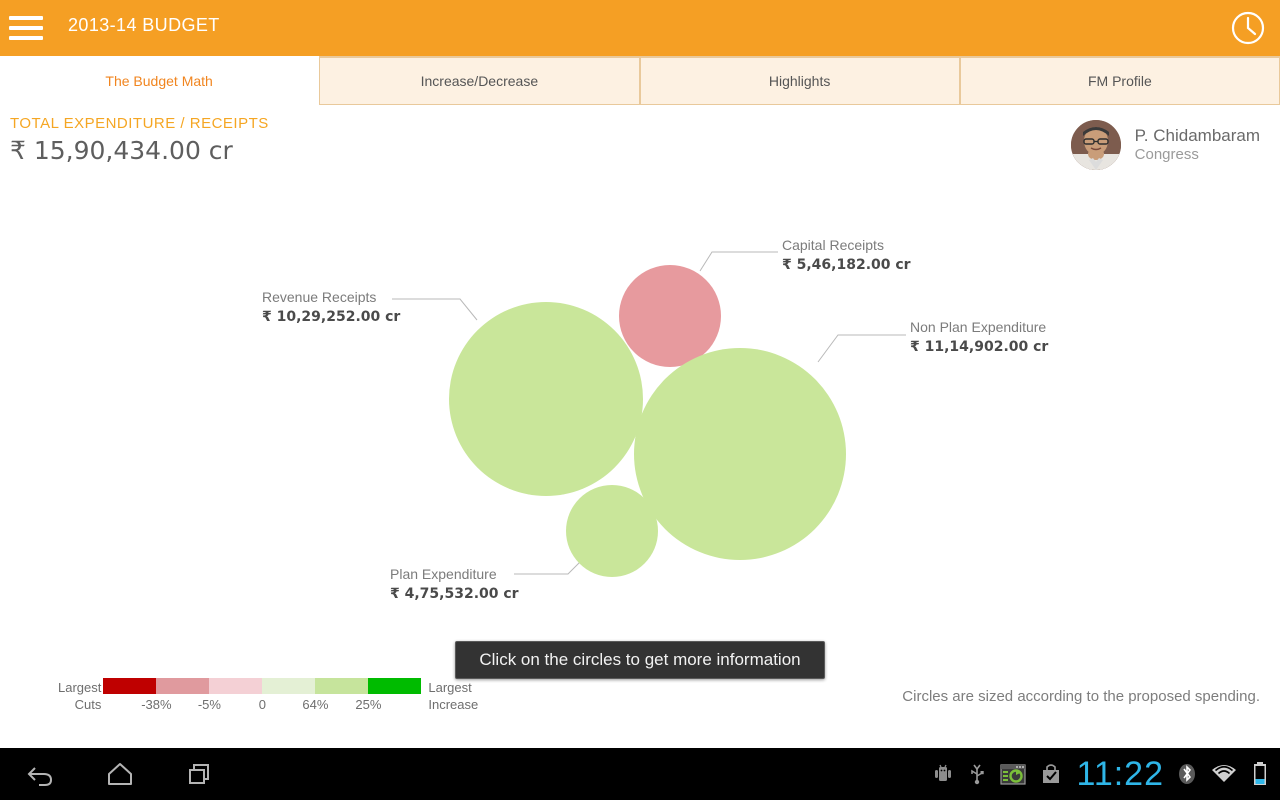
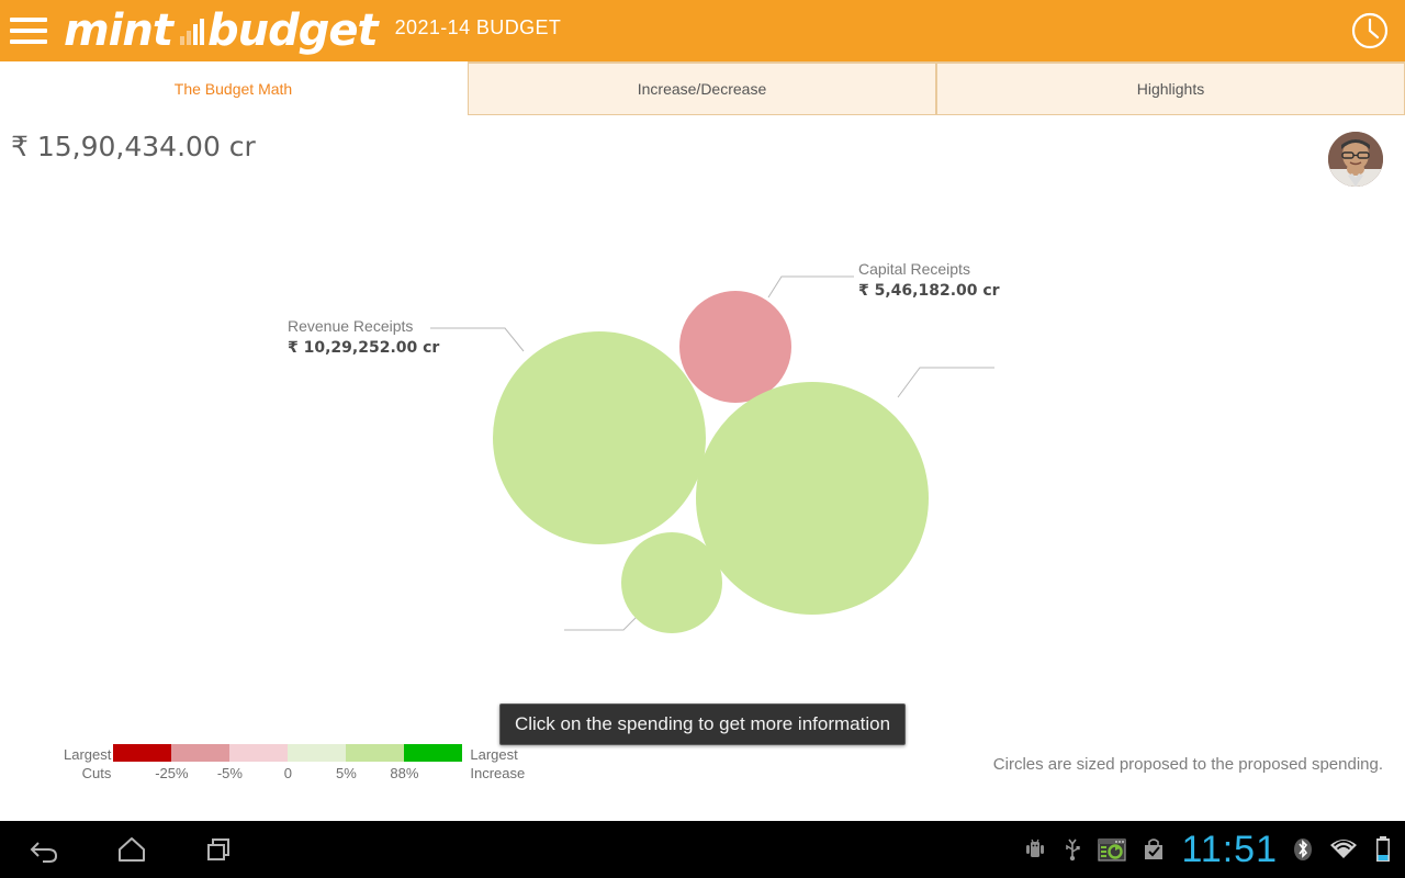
+ mint
+ budget
- 2013-14 BUDGET
+ 2021-14 BUDGET
  The Budget Math
  Increase/Decrease
  Highlights
- FM Profile
- TOTAL EXPENDITURE / RECEIPTS
  ₹ 15,90,434.00 cr
- P. Chidambaram
- Congress
  Revenue Receipts
  ₹ 10,29,252.00 cr
  Capital Receipts
  ₹ 5,46,182.00 cr
- Non Plan Expenditure
- ₹ 11,14,902.00 cr
- Plan Expenditure
- ₹ 4,75,532.00 cr
- Click on the circles to get more information
+ Click on the spending to get more information
  Largest
  Cuts
- -38%
+ -25%
  -5%
  0
- 64%
+ 5%
- 25%
+ 88%
  Largest
  Increase
- Circles are sized according to the proposed spending.
+ Circles are sized proposed to the proposed spending.
- 11:22
+ 11:51
